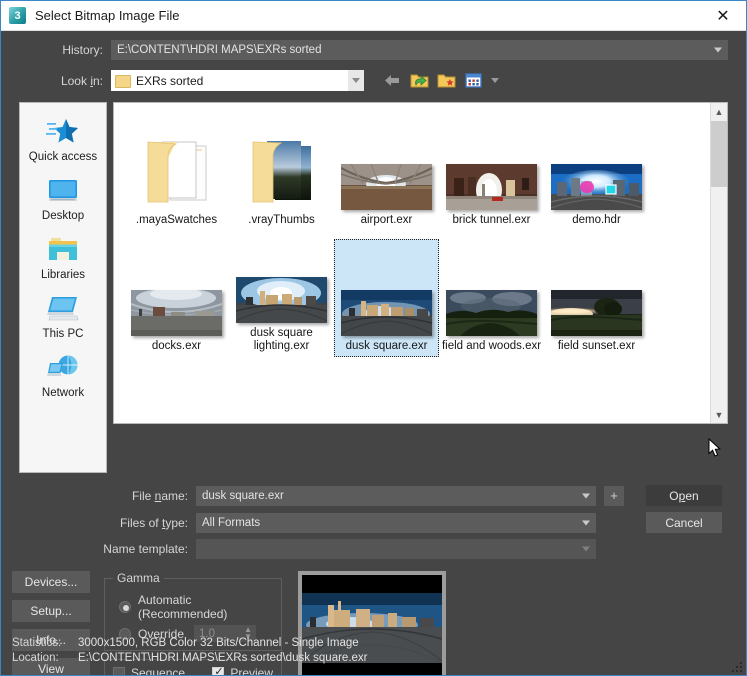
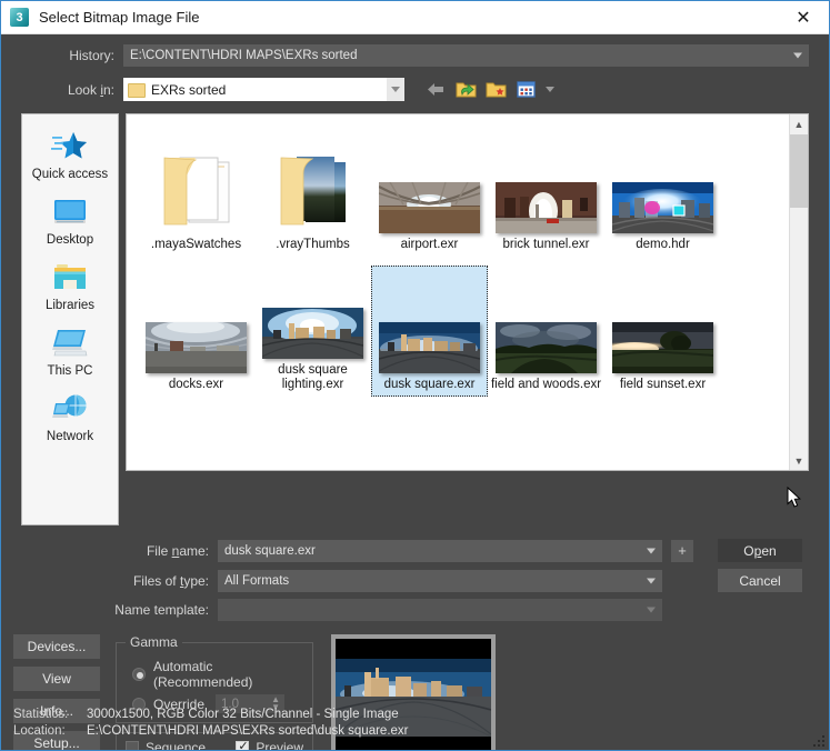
  3
  Select Bitmap Image File
  ✕
  History:
  E:\CONTENT\HDRI MAPS\EXRs sorted
  Look in:
  EXRs sorted
  Quick access
  Desktop
  Libraries
  This PC
  Network
  .mayaSwatches
  .vrayThumbs
  airport.exr
  brick tunnel.exr
  demo.hdr
  docks.exr
  dusk square lighting.exr
  dusk square.exr
  field and woods.exr
  field sunset.exr
  ▲
  ▼
  File name:
  dusk square.exr
  +
  O
  p
  en
  Files of type:
  All Formats
  Cancel
  Name template:
  Devices...
- Setup...
+ View
  Info...
- View
+ Setup...
  Gamma
  Automatic (Recommended)
  Override
  1.0
  ▲
  ▼
  Sequence
  Preview
  Statistics:
  3000x1500, RGB Color 32 Bits/Channel - Single Image
  Location:
  E:\CONTENT\HDRI MAPS\EXRs sorted\dusk square.exr
